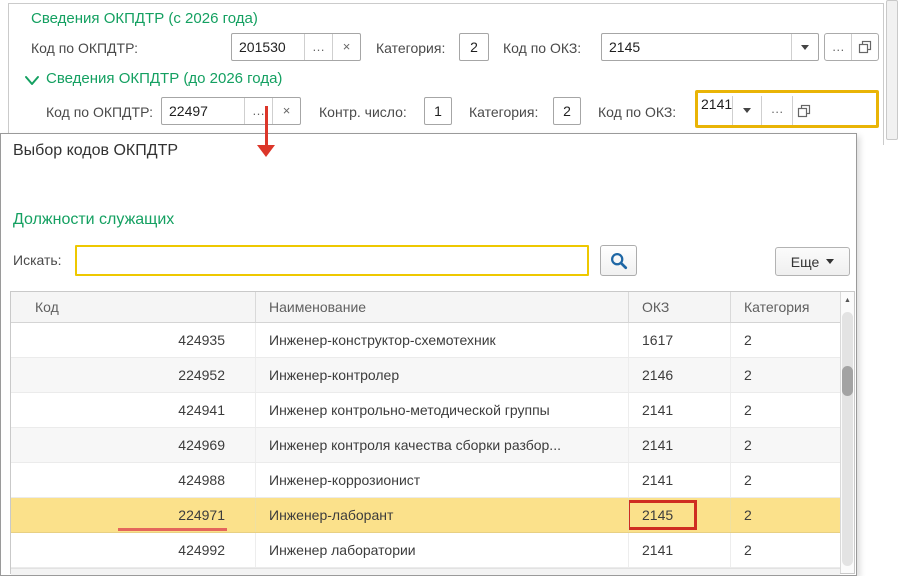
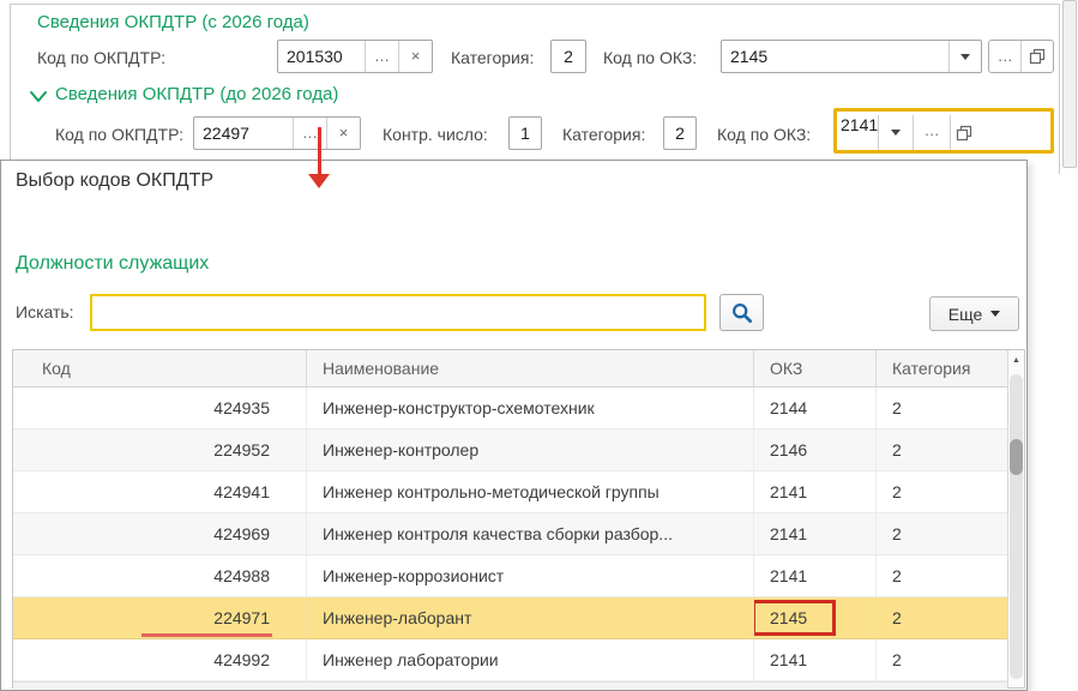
  Сведения ОКПДТР (с 2026 года)
  Код по ОКПДТР:
  201530
  …
  ×
  Категория:
  2
  Код по ОКЗ:
  2145
  …
  Сведения ОКПДТР (до 2026 года)
  Код по ОКПДТР:
  22497
  …
  ×
  Контр. число:
  1
  Категория:
  2
  Код по ОКЗ:
  2141
  …
  Выбор кодов ОКПДТР
  Должности служащих
  Искать:
  Еще
  Код
  Наименование
  ОКЗ
  Категория
  424935
  Инженер-конструктор-схемотехник
- 1617
+ 2144
  2
  224952
  Инженер-контролер
  2146
  2
  424941
  Инженер контрольно-методической группы
  2141
  2
  424969
  Инженер контроля качества сборки разбор...
  2141
  2
  424988
  Инженер-коррозионист
  2141
  2
  224971
  Инженер-лаборант
  2145
  2
  424992
  Инженер лаборатории
  2141
  2
